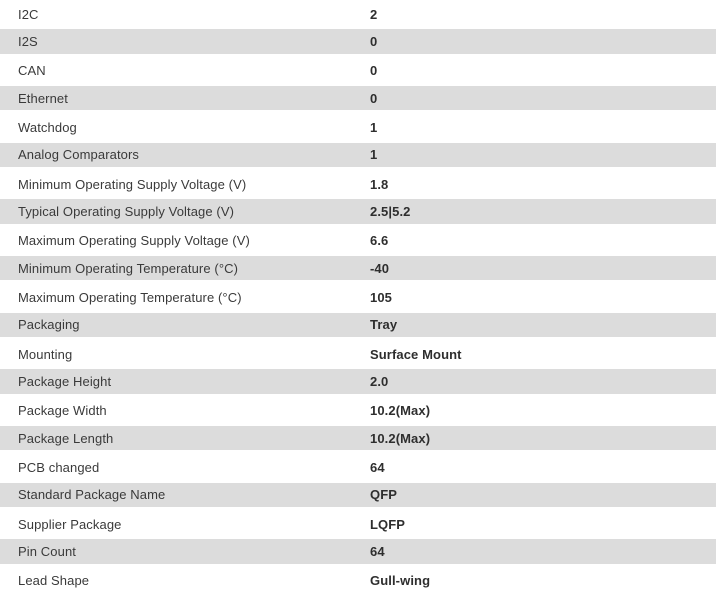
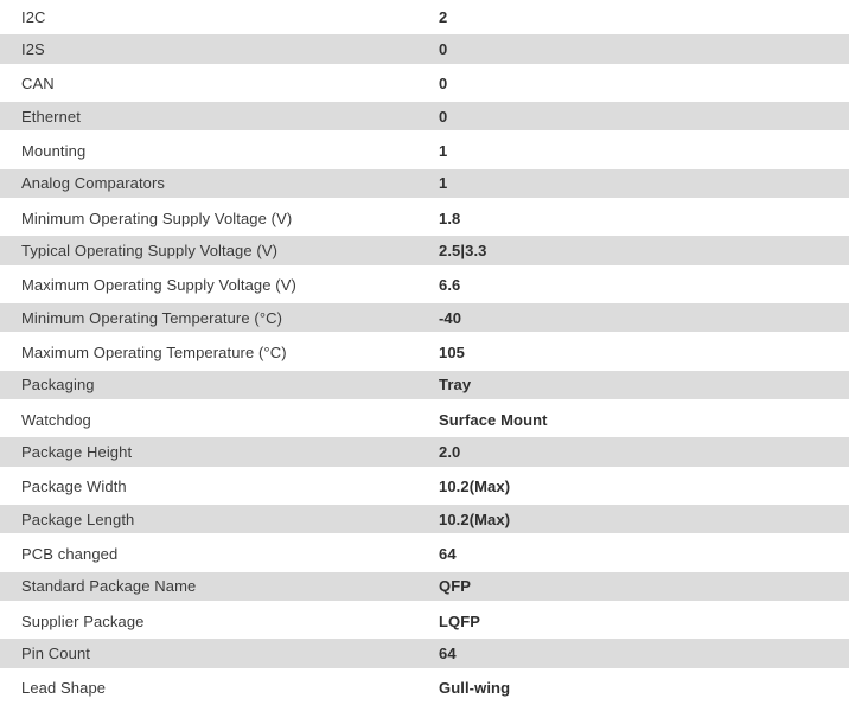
  I2C
  2
  I2S
  0
  CAN
  0
  Ethernet
  0
- Watchdog
+ Mounting
  1
  Analog Comparators
  1
  Minimum Operating Supply Voltage (V)
  1.8
  Typical Operating Supply Voltage (V)
- 2.5|5.2
+ 2.5|3.3
  Maximum Operating Supply Voltage (V)
  6.6
  Minimum Operating Temperature (°C)
  -40
  Maximum Operating Temperature (°C)
  105
  Packaging
  Tray
- Mounting
+ Watchdog
  Surface Mount
  Package Height
  2.0
  Package Width
  10.2(Max)
  Package Length
  10.2(Max)
  PCB changed
  64
  Standard Package Name
  QFP
  Supplier Package
  LQFP
  Pin Count
  64
  Lead Shape
  Gull-wing
